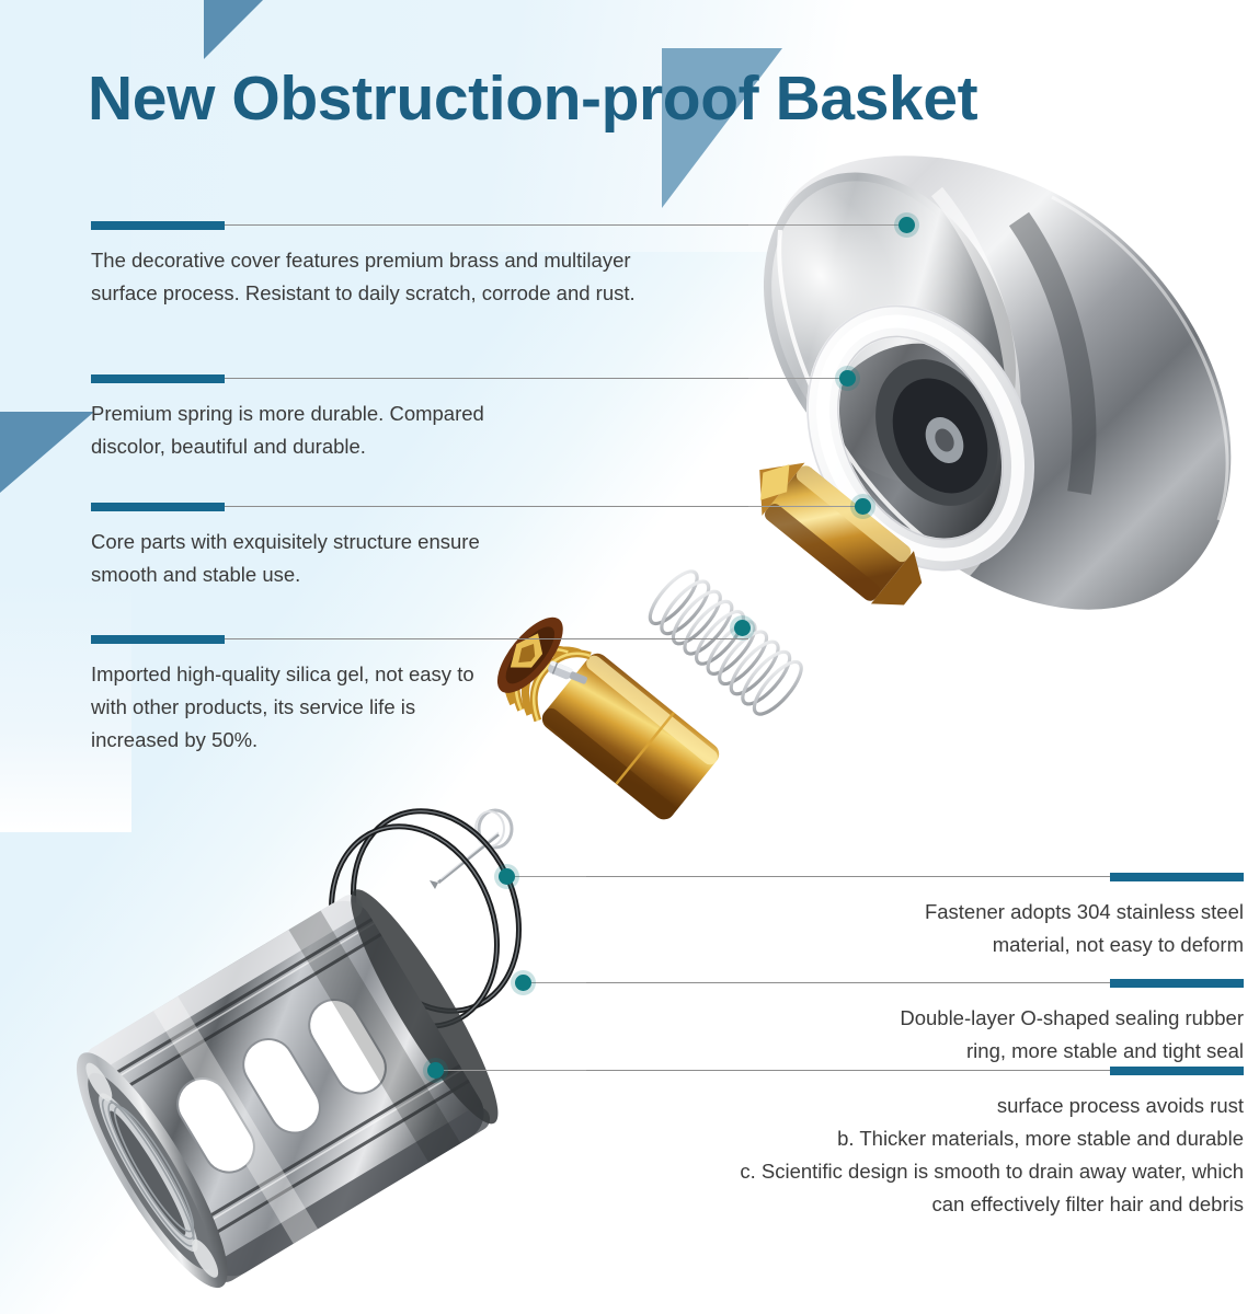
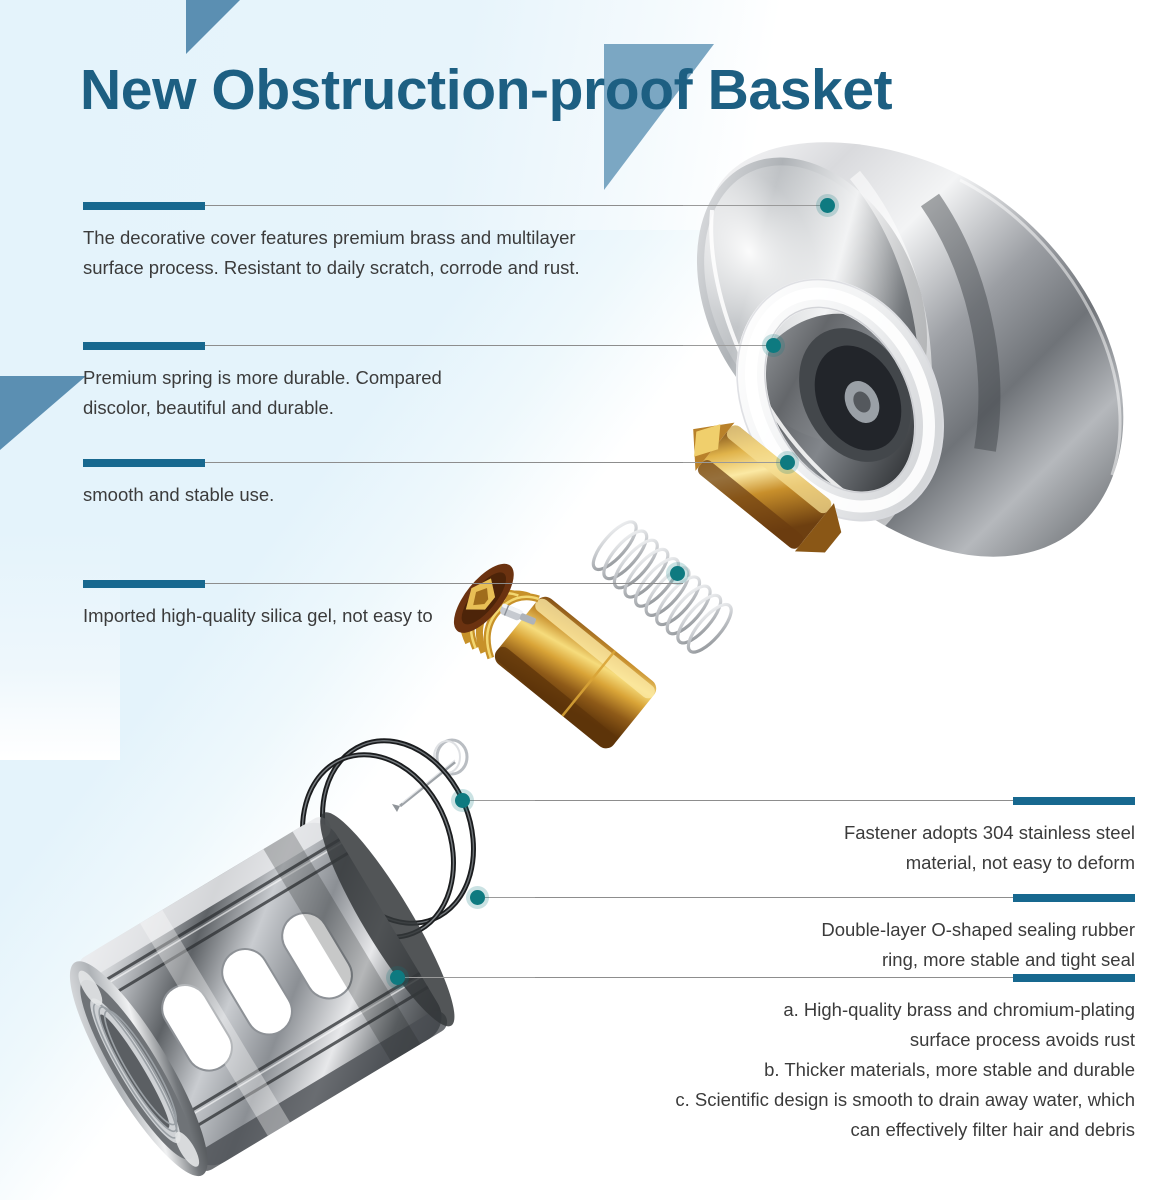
  New Obstruction-proof Basket
  The decorative cover features premium brass and multilayer
  surface process. Resistant to daily scratch, corrode and rust.
  Premium spring is more durable. Compared
  discolor, beautiful and durable.
- Core parts with exquisitely structure ensure
  smooth and stable use.
  Imported high-quality silica gel, not easy to
- with other products, its service life is
- increased by 50%.
  Fastener adopts 304 stainless steel
  material, not easy to deform
  Double-layer O-shaped sealing rubber
  ring, more stable and tight seal
+ a. High-quality brass and chromium-plating
  surface process avoids rust
  b. Thicker materials, more stable and durable
  c. Scientific design is smooth to drain away water, which
  can effectively filter hair and debris
